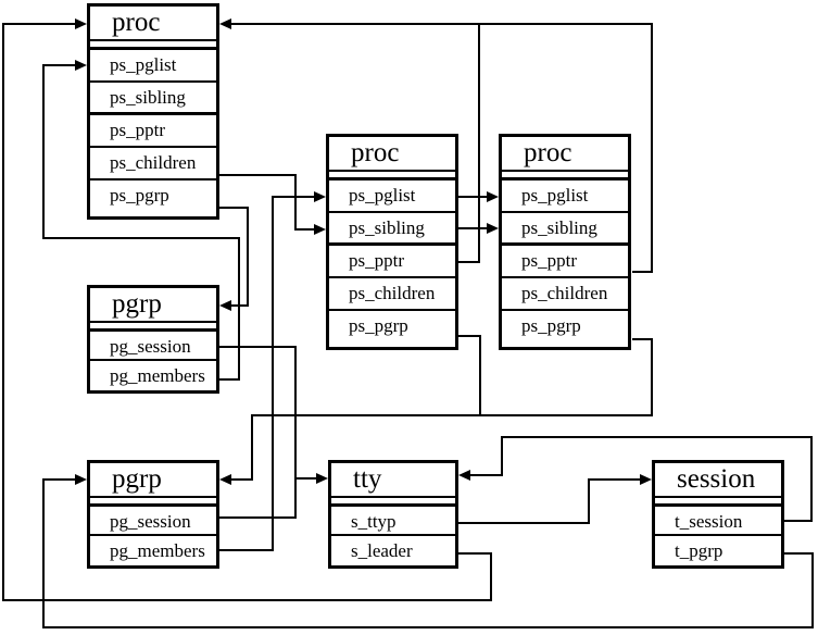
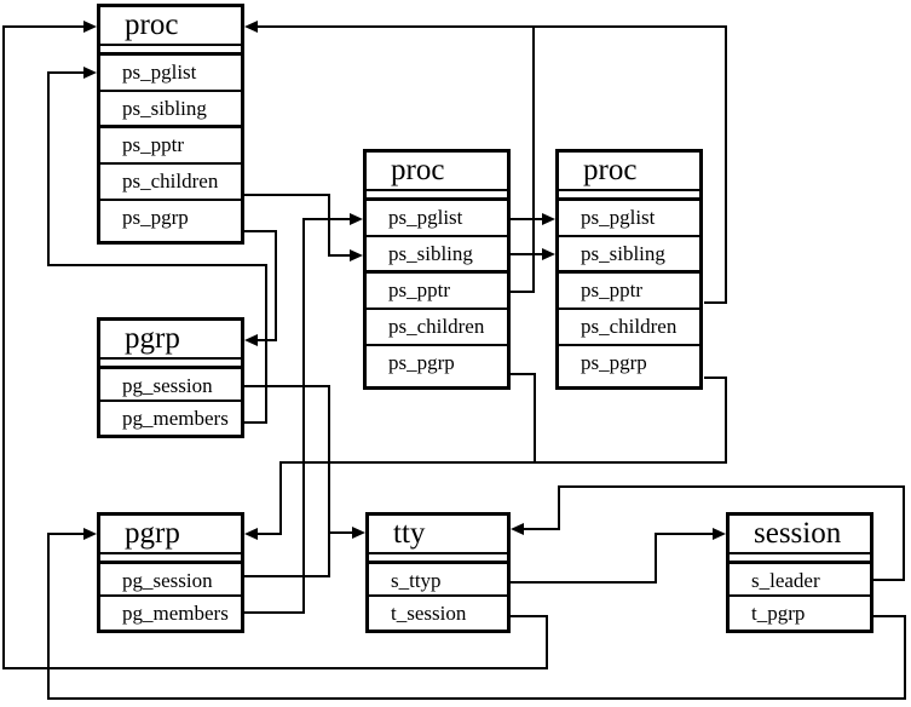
  proc
  ps_pglist
  ps_sibling
  ps_pptr
  ps_children
  ps_pgrp
  proc
  ps_pglist
  ps_sibling
  ps_pptr
  ps_children
  ps_pgrp
  proc
  ps_pglist
  ps_sibling
  ps_pptr
  ps_children
  ps_pgrp
  pgrp
  pg_session
  pg_members
  pgrp
  pg_session
  pg_members
  tty
  s_ttyp
- s_leader
+ t_session
  session
- t_session
+ s_leader
  t_pgrp
